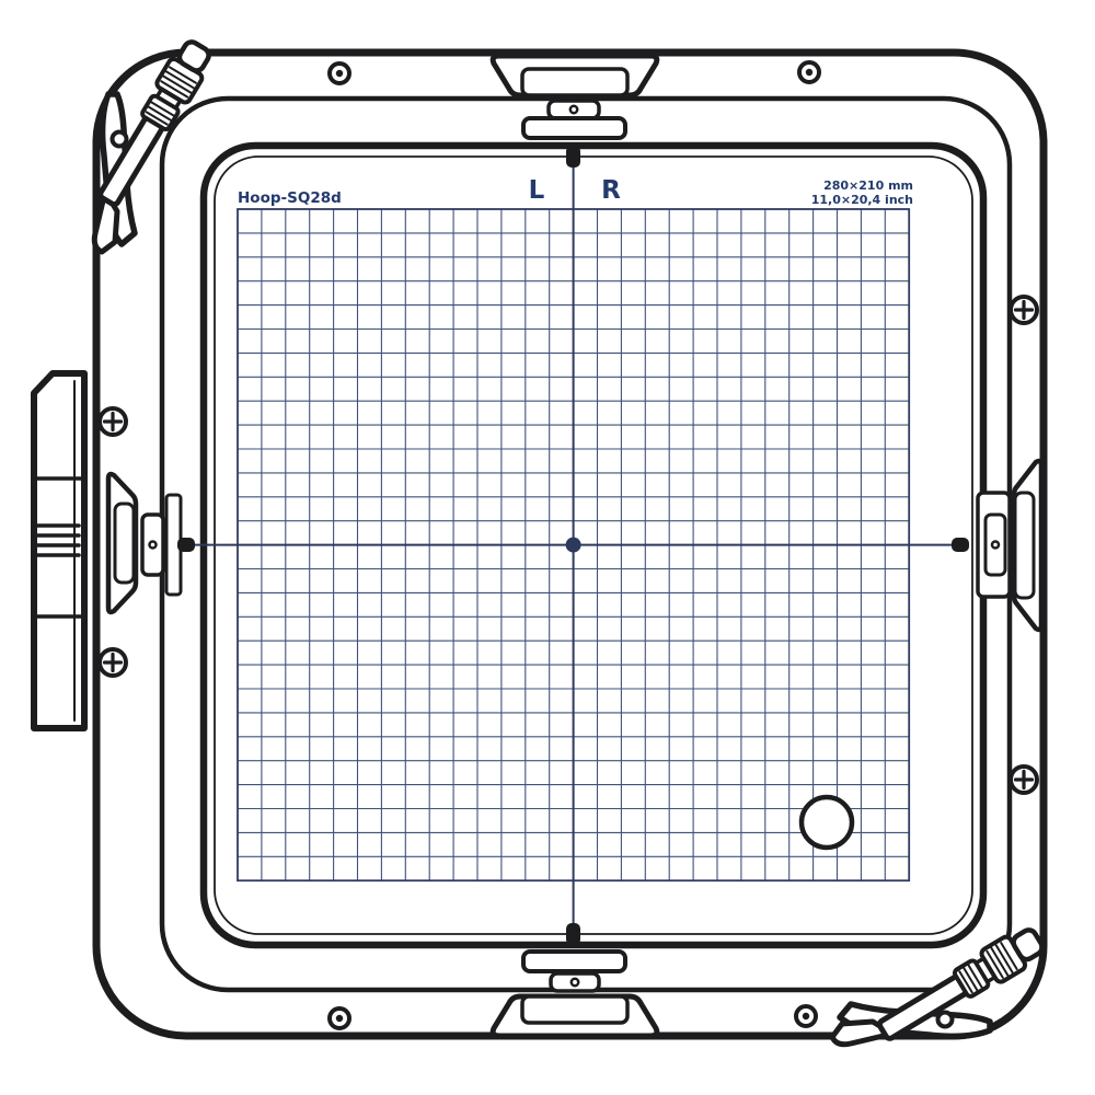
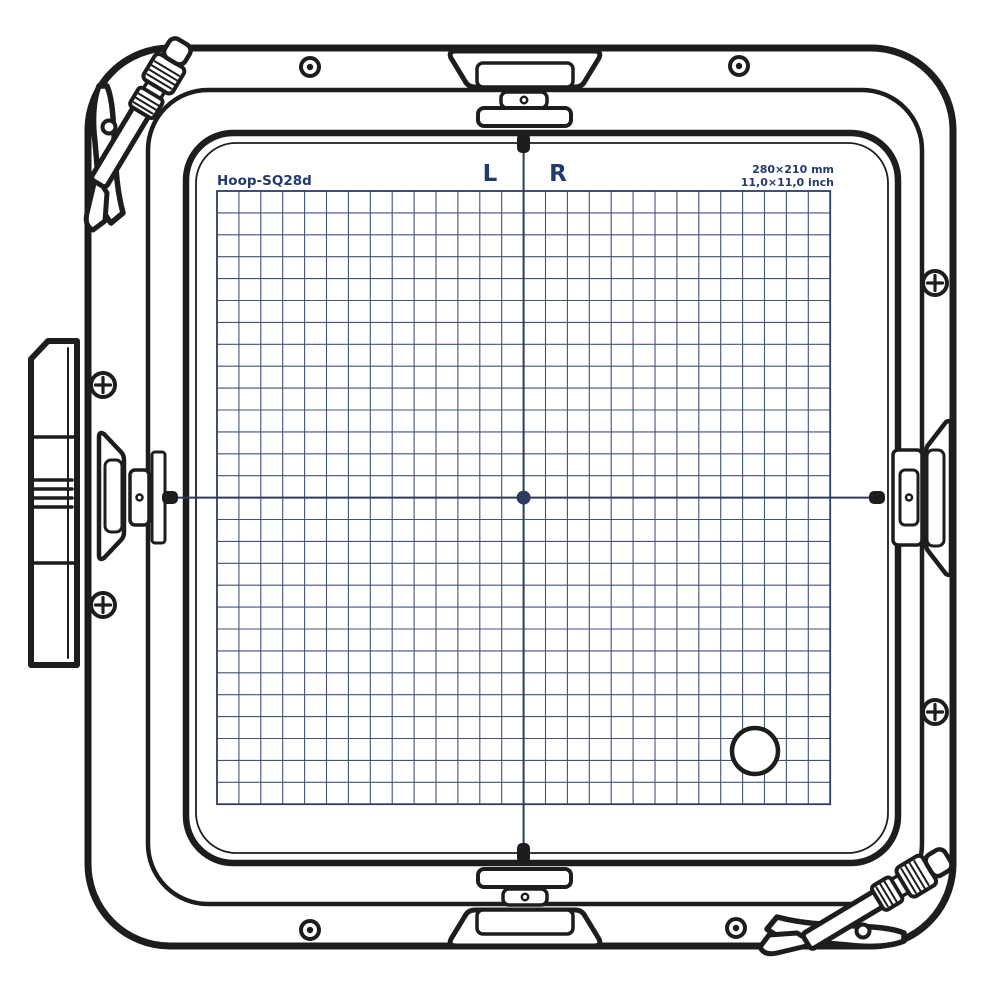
  Hoop-SQ28d
  L
  R
  280×210 mm
- 11,0×20,4 inch
+ 11,0×11,0 inch
